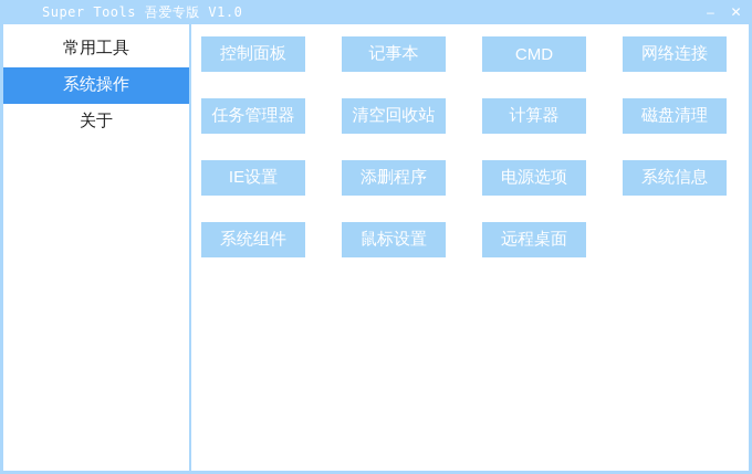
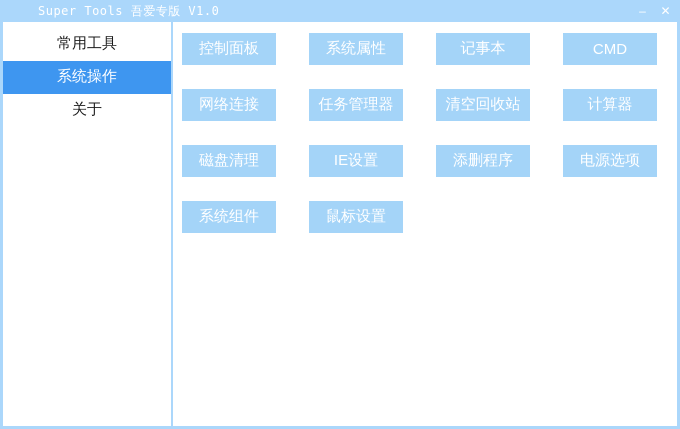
  Super Tools 吾爱专版 V1.0
  –
  ✕
  常用工具
  系统操作
  关于
  控制面板
+ 系统属性
  记事本
  CMD
  网络连接
  任务管理器
  清空回收站
  计算器
  磁盘清理
  IE设置
  添删程序
  电源选项
- 系统信息
  系统组件
  鼠标设置
- 远程桌面
